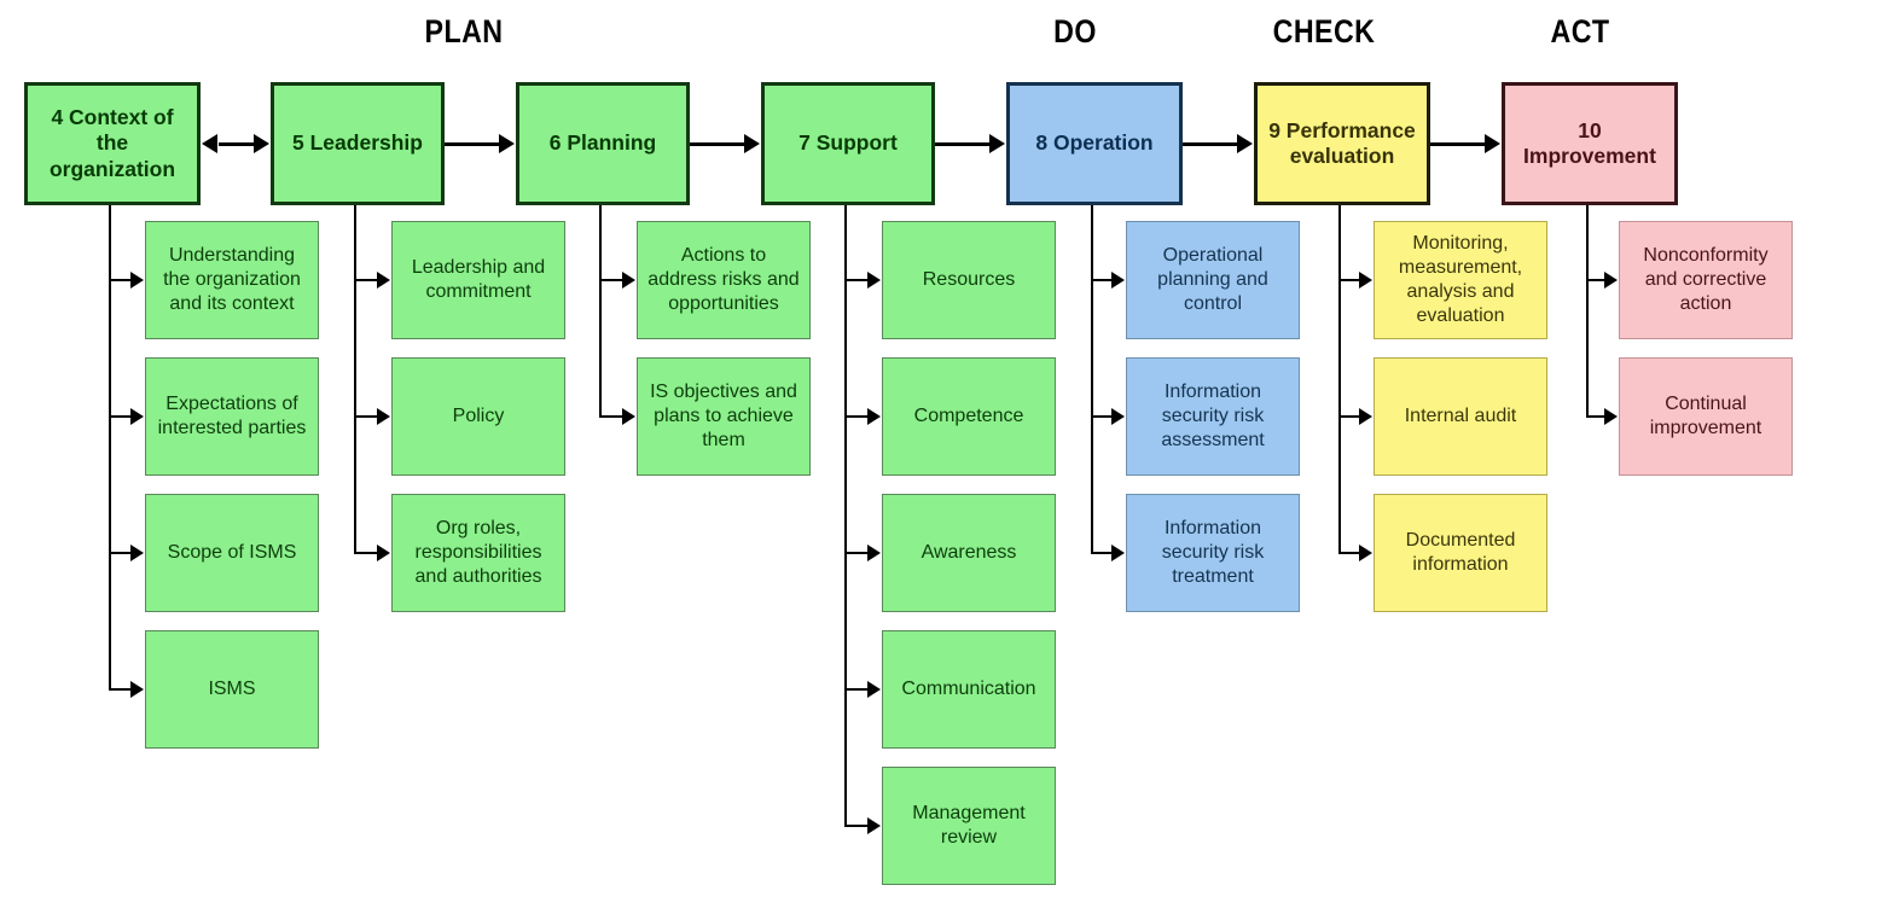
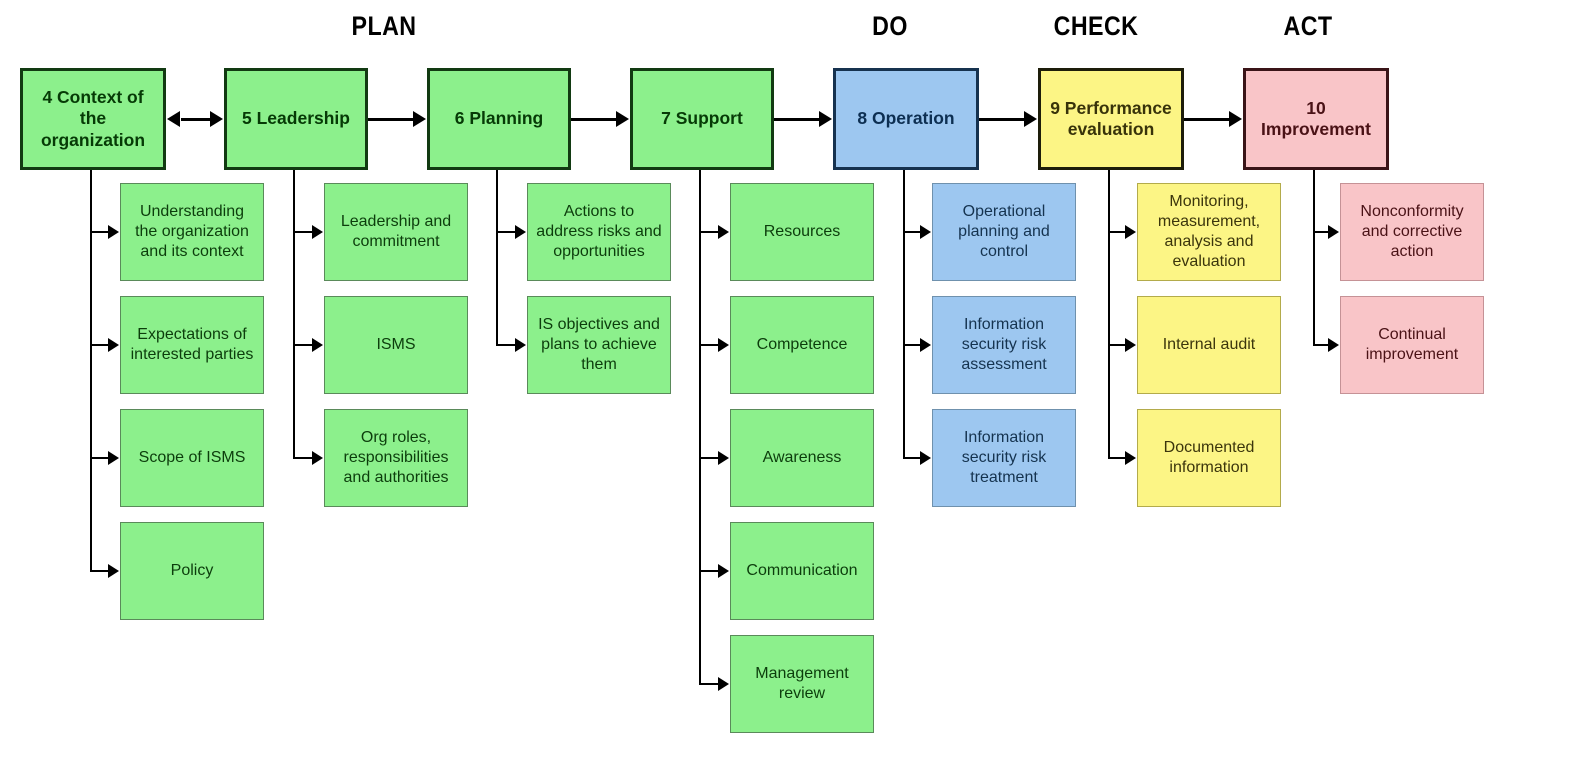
  PLAN
  DO
  CHECK
  ACT
  4 Context of the organization
  Understanding the organization and its context
  Expectations of interested parties
  Scope of ISMS
- ISMS
+ Policy
  5 Leadership
  Leadership and commitment
- Policy
+ ISMS
  Org roles, responsibilities and authorities
  6 Planning
  Actions to address risks and opportunities
  IS objectives and plans to achieve them
  7 Support
  Resources
  Competence
  Awareness
  Communication
  Management review
  8 Operation
  Operational planning and control
  Information security risk assessment
  Information security risk treatment
  9 Performance evaluation
  Monitoring, measurement, analysis and evaluation
  Internal audit
  Documented information
  10 Improvement
  Nonconformity and corrective action
  Continual improvement
